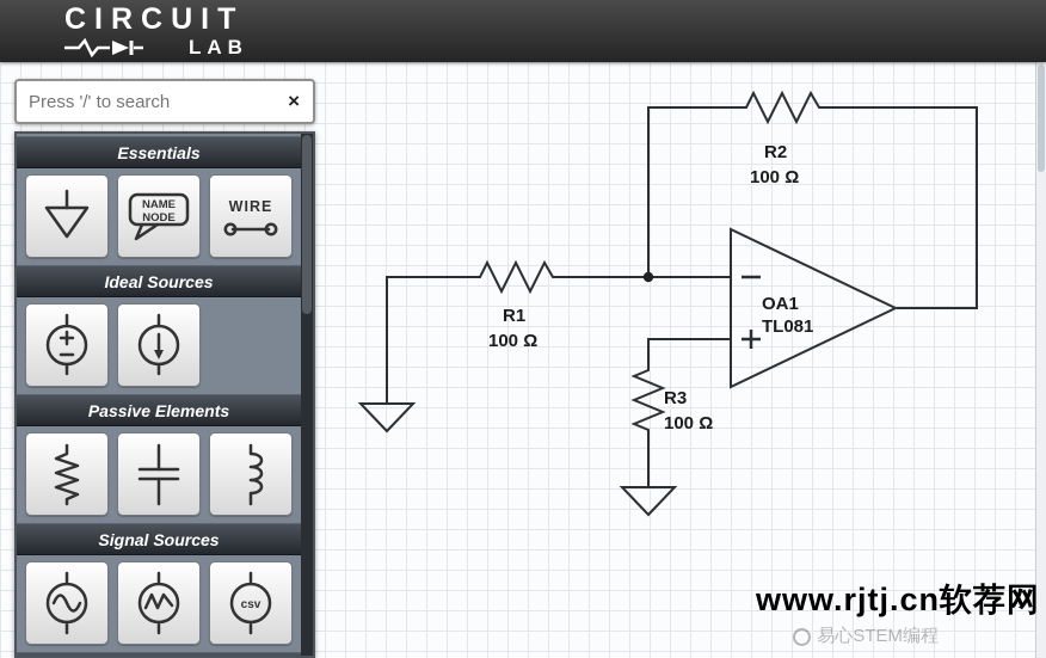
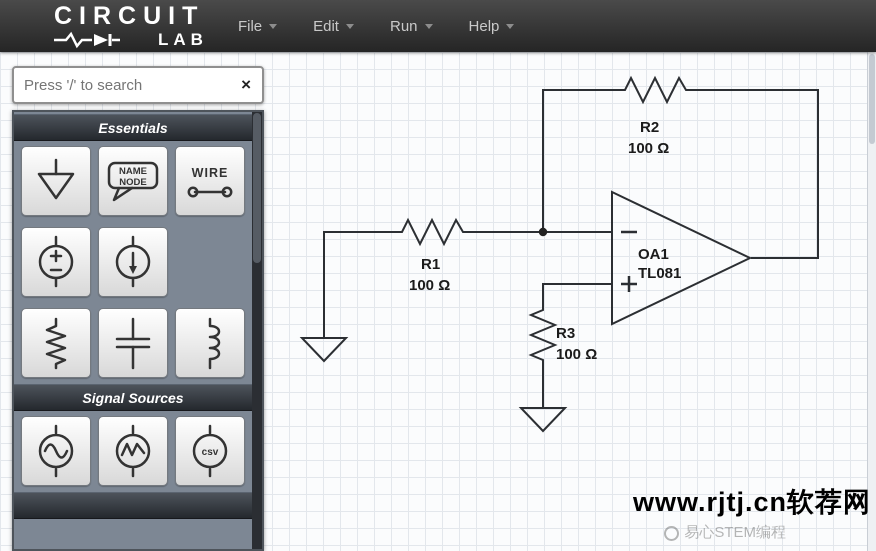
  CIRCUIT
  LAB
+ File
+ Edit
+ Run
+ Help
  R1
  100 Ω
  R2
  100 Ω
  R3
  100 Ω
  OA1
  TL081
  Press '/' to search
  ×
  Essentials
  NAME
  NODE
  WIRE
- Ideal Sources
- Passive Elements
  Signal Sources
  csv
  易心STEM编程
  www.rjtj.cn软荐网
